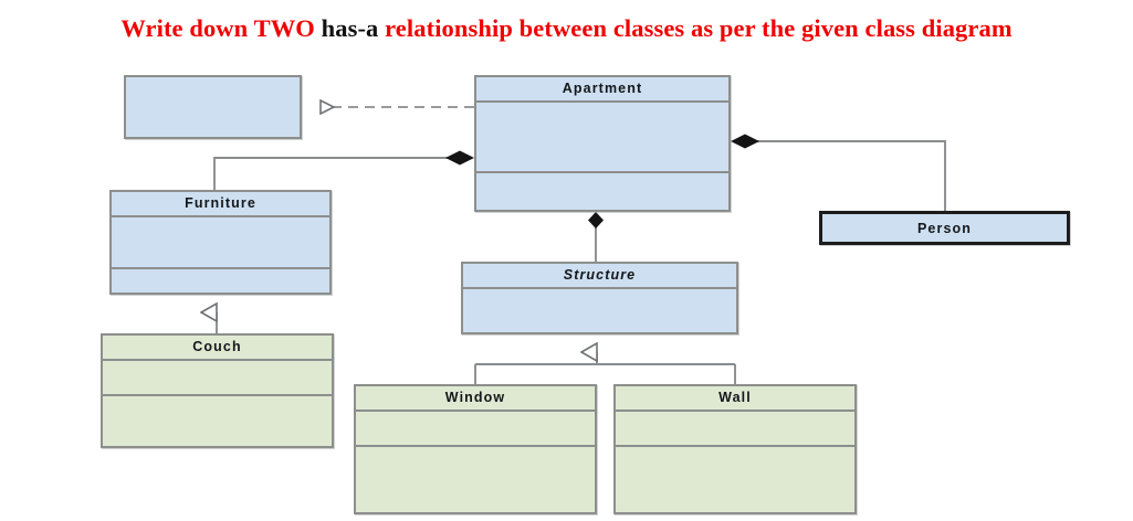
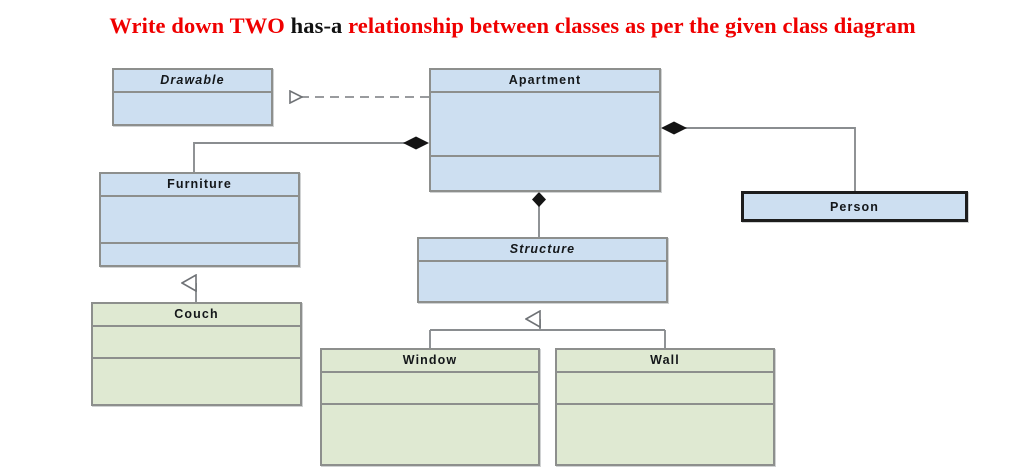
  Write down TWO has-a relationship between classes as per the given class diagram
+ Drawable
  Apartment
  Furniture
  Person
  Structure
  Couch
  Window
  Wall
